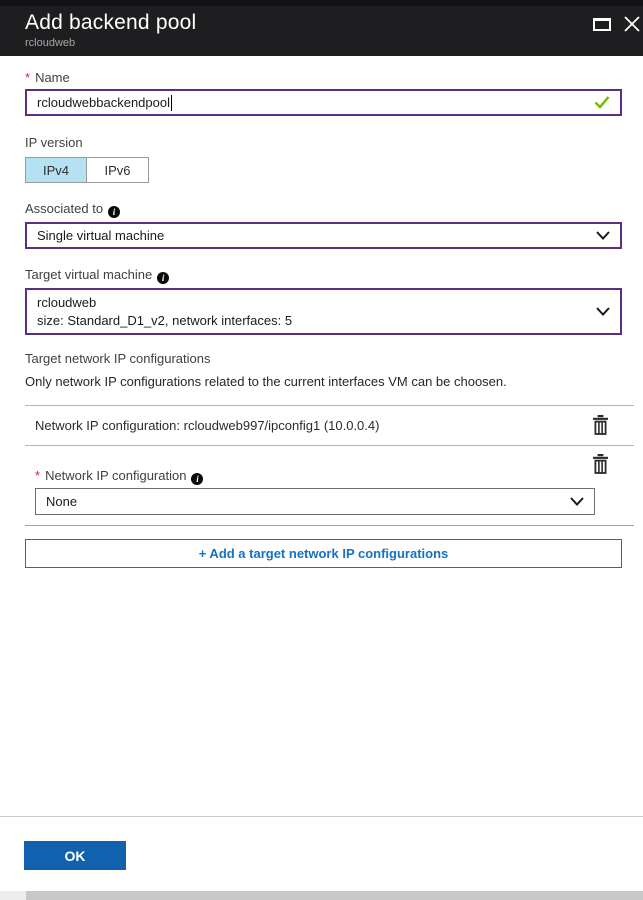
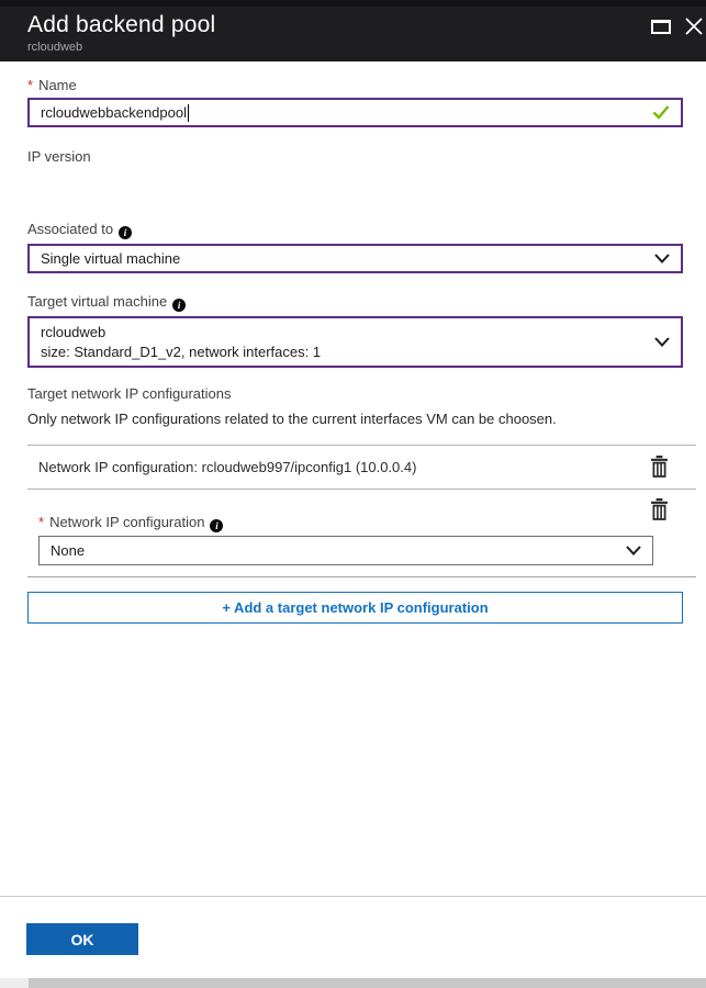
  Add backend pool
  rcloudweb
  * Name
  rcloudwebbackendpool
  IP version
- IPv4
- IPv6
  Associated to i
  Single virtual machine
  Target virtual machine i
  rcloudweb
- size: Standard_D1_v2, network interfaces: 5
+ size: Standard_D1_v2, network interfaces: 1
  Target network IP configurations
  Only network IP configurations related to the current interfaces VM can be choosen.
  Network IP configuration: rcloudweb997/ipconfig1 (10.0.0.4)
  * Network IP configuration i
  None
- + Add a target network IP configurations
+ + Add a target network IP configuration
  OK
